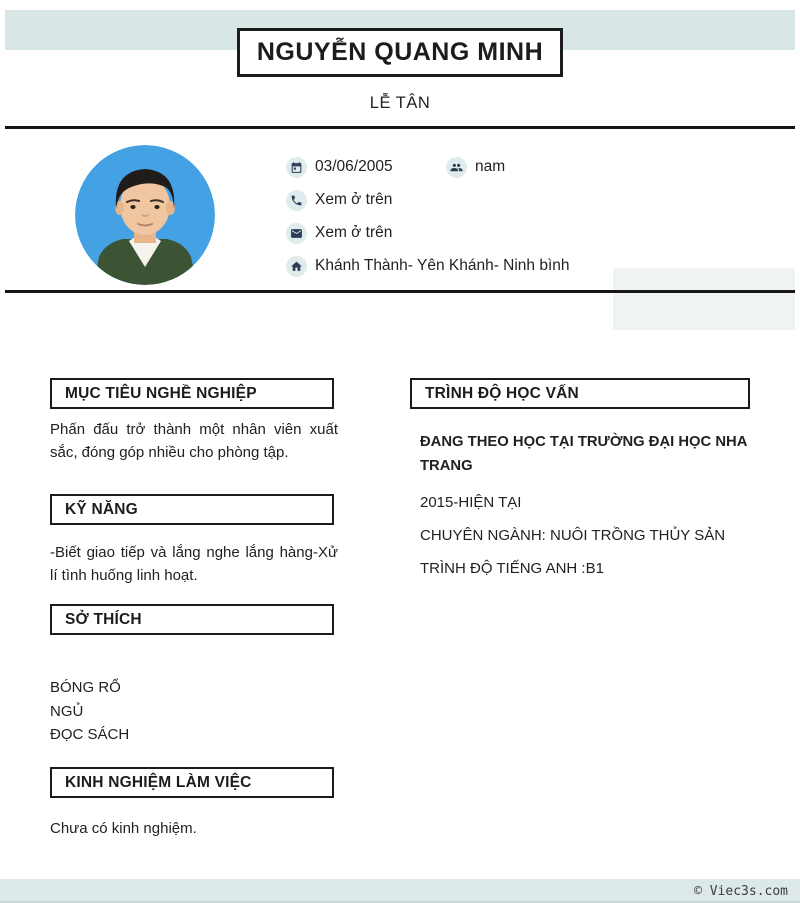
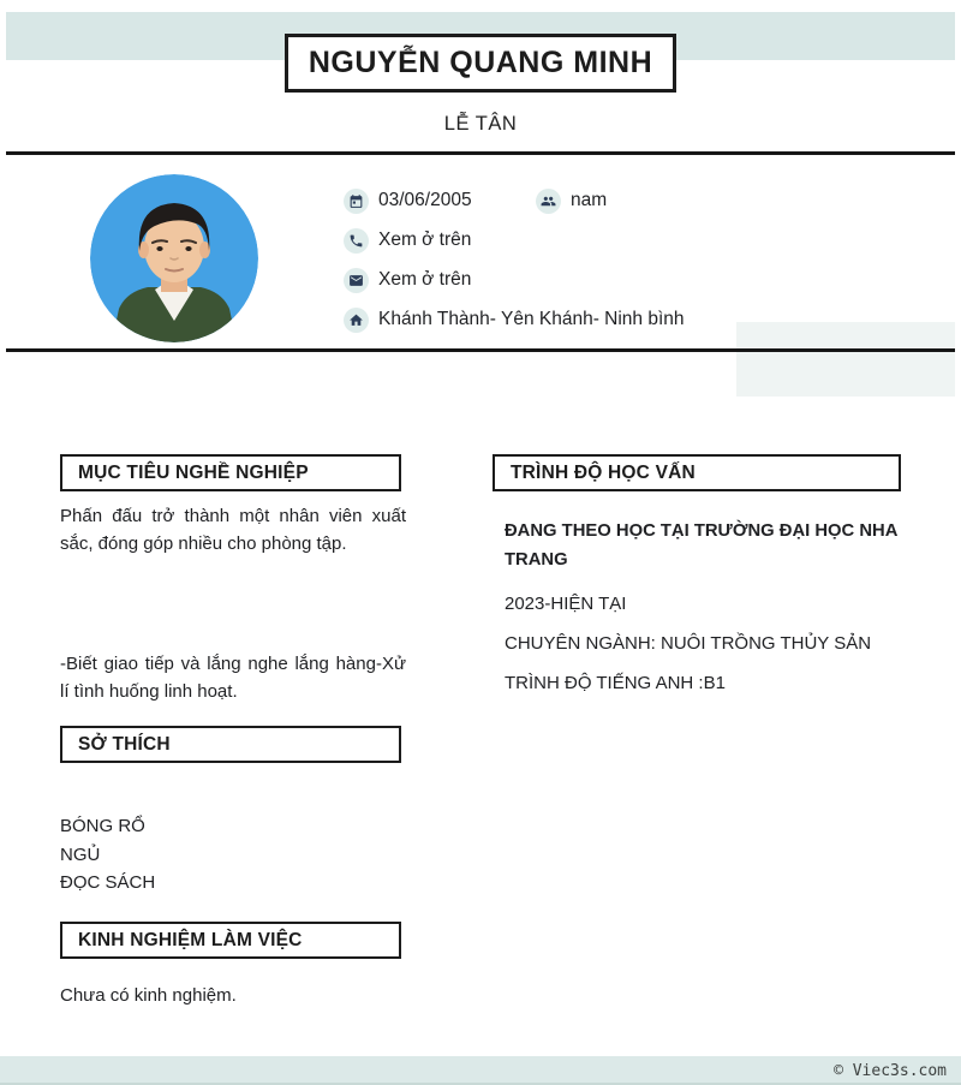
  NGUYỄN QUANG MINH
  LỄ TÂN
  03/06/2005
  nam
  Xem ở trên
  Xem ở trên
  Khánh Thành- Yên Khánh- Ninh bình
  MỤC TIÊU NGHỀ NGHIỆP
  Phấn đấu trở thành một nhân viên xuất sắc, đóng góp nhiều cho phòng tập.
- KỸ NĂNG
  -Biết giao tiếp và lắng nghe lắng hàng-Xử lí tình huống linh hoạt.
  SỞ THÍCH
  BÓNG RỔ
  NGỦ
  ĐỌC SÁCH
  KINH NGHIỆM LÀM VIỆC
  Chưa có kinh nghiệm.
  TRÌNH ĐỘ HỌC VẤN
  ĐANG THEO HỌC TẠI TRƯỜNG ĐẠI HỌC NHA TRANG
- 2015-HIỆN TẠI
+ 2023-HIỆN TẠI
  CHUYÊN NGÀNH: NUÔI TRỒNG THỦY SẢN
  TRÌNH ĐỘ TIẾNG ANH :B1
  © Viec3s.com
